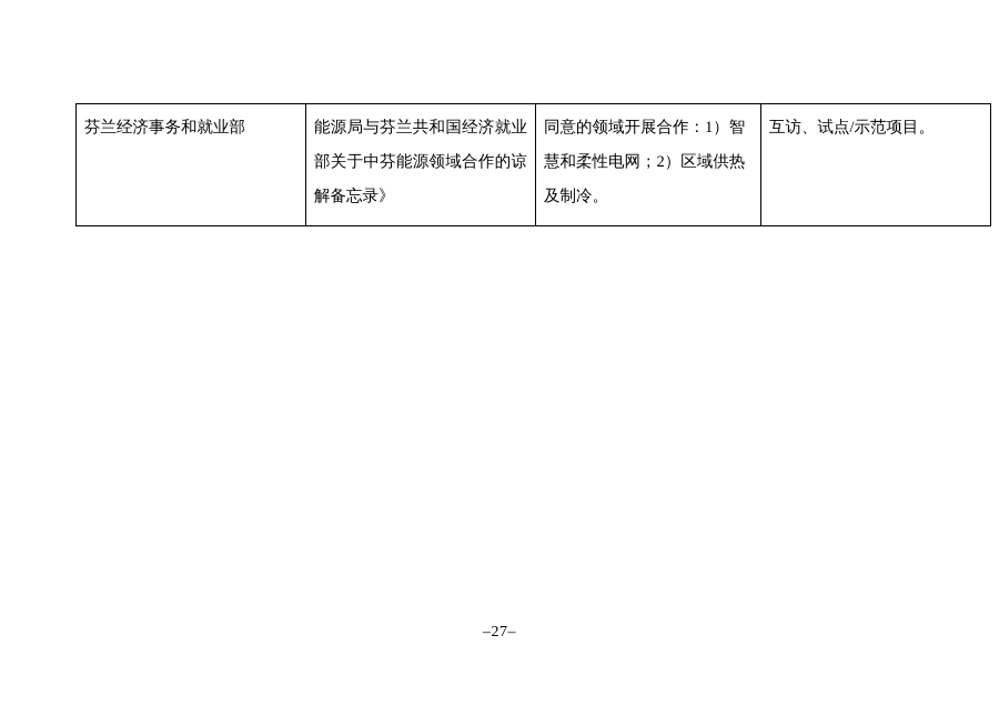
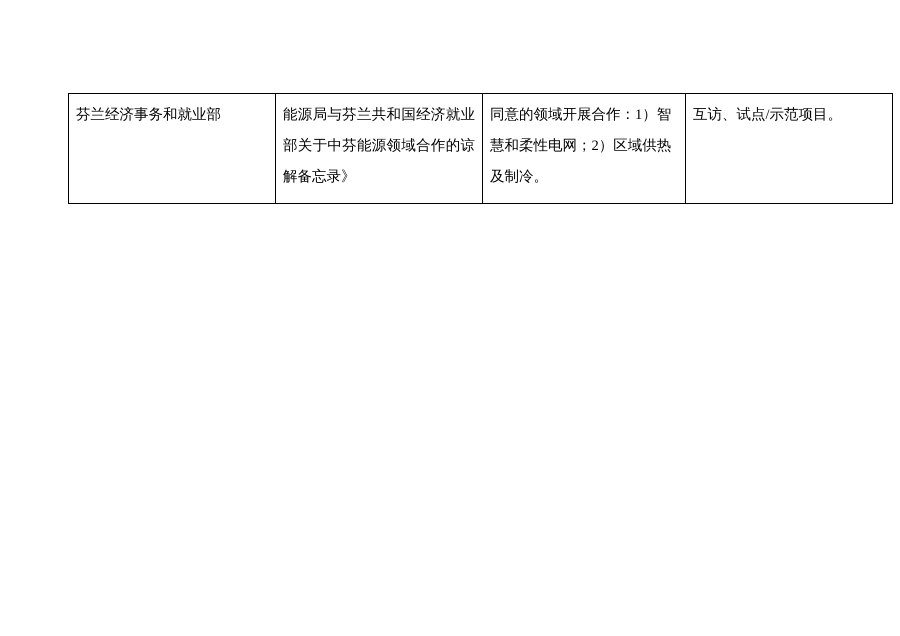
  芬兰经济事务和就业部	能源局与芬兰共和国经济就业部关于中芬能源领域合作的谅解备忘录》	同意的领域开展合作：1）智慧和柔性电网；2）区域供热及制冷。	互访、试点/示范项目。
- –27–
